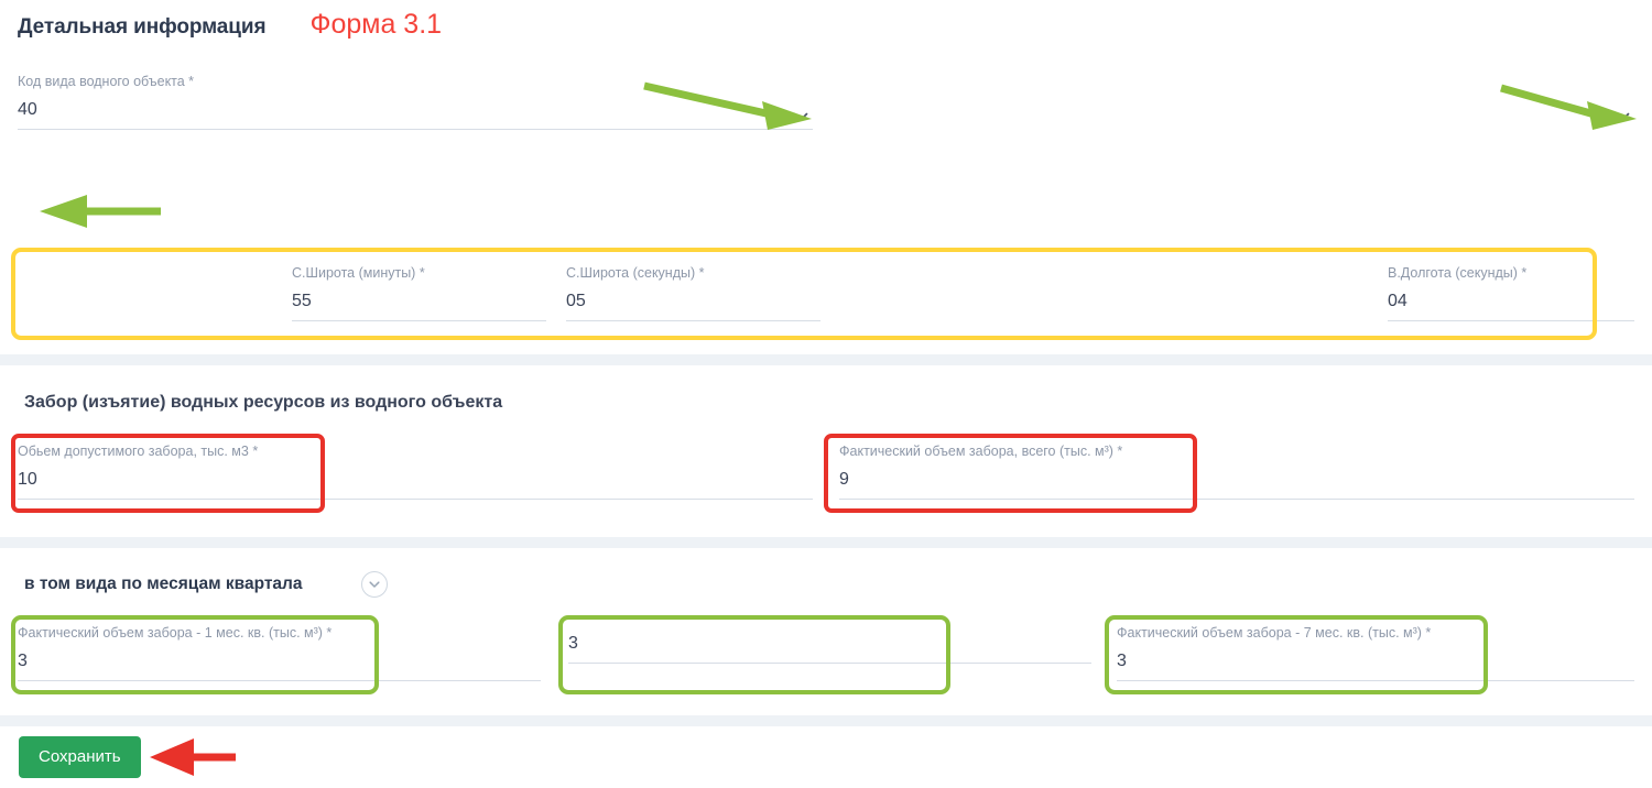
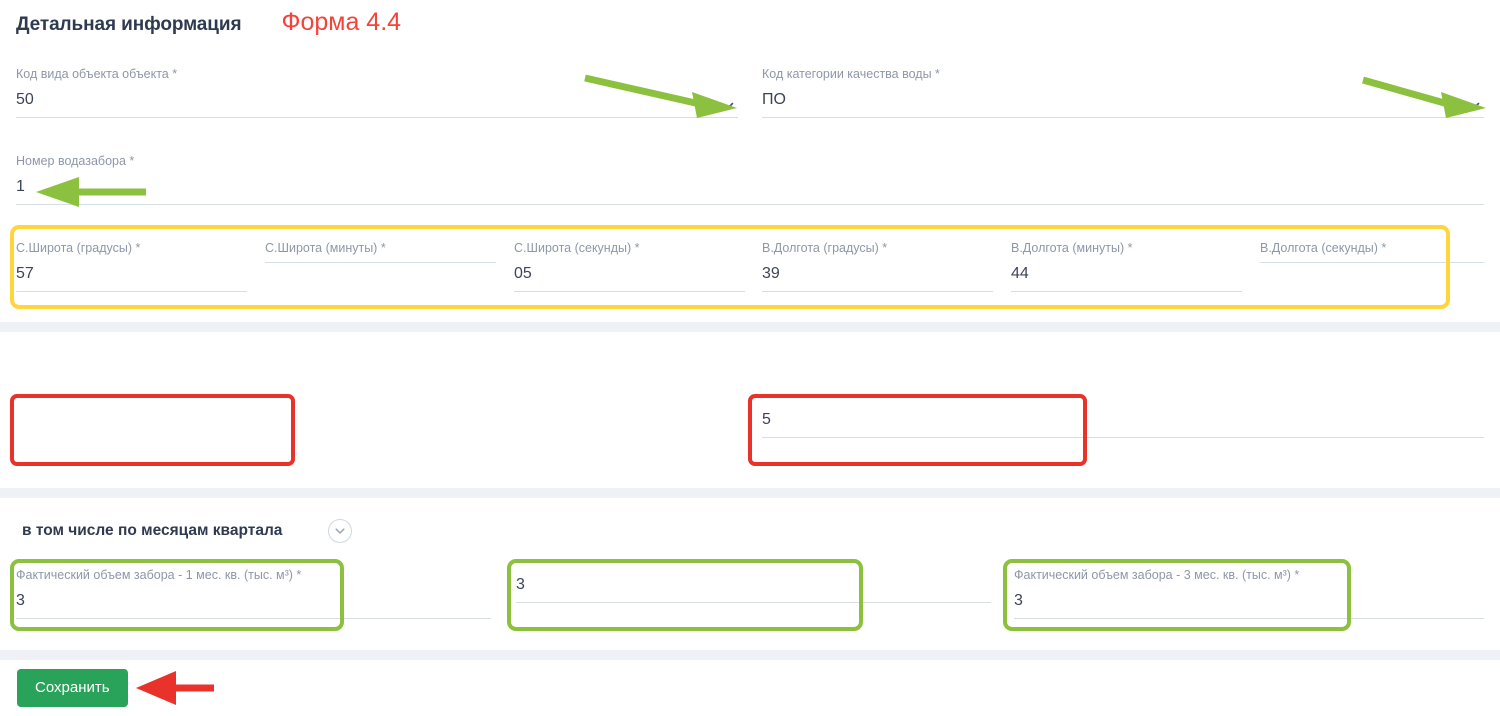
  Детальная информация
- Форма 3.1
+ Форма 4.4
- Код вида водного объекта *
+ Код вида объекта объекта *
- 40
+ 50
+ Код категории качества воды *
+ ПО
+ Номер водазабора *
+ 1
+ С.Широта (градусы) *
+ 57
  С.Широта (минуты) *
- 55
  С.Широта (секунды) *
  05
+ В.Долгота (градусы) *
+ 39
+ В.Долгота (минуты) *
+ 44
  В.Долгота (секунды) *
- 04
- Забор (изъятие) водных ресурсов из водного объекта
- Обьем допустимого забора, тыс. м3 *
- 10
- Фактический объем забора, всего (тыс. м³) *
- 9
+ 5
- в том вида по месяцам квартала
+ в том числе по месяцам квартала
  Фактический объем забора - 1 мес. кв. (тыс. м³) *
  3
  3
- Фактический объем забора - 7 мес. кв. (тыс. м³) *
+ Фактический объем забора - 3 мес. кв. (тыс. м³) *
  3
  Сохранить
